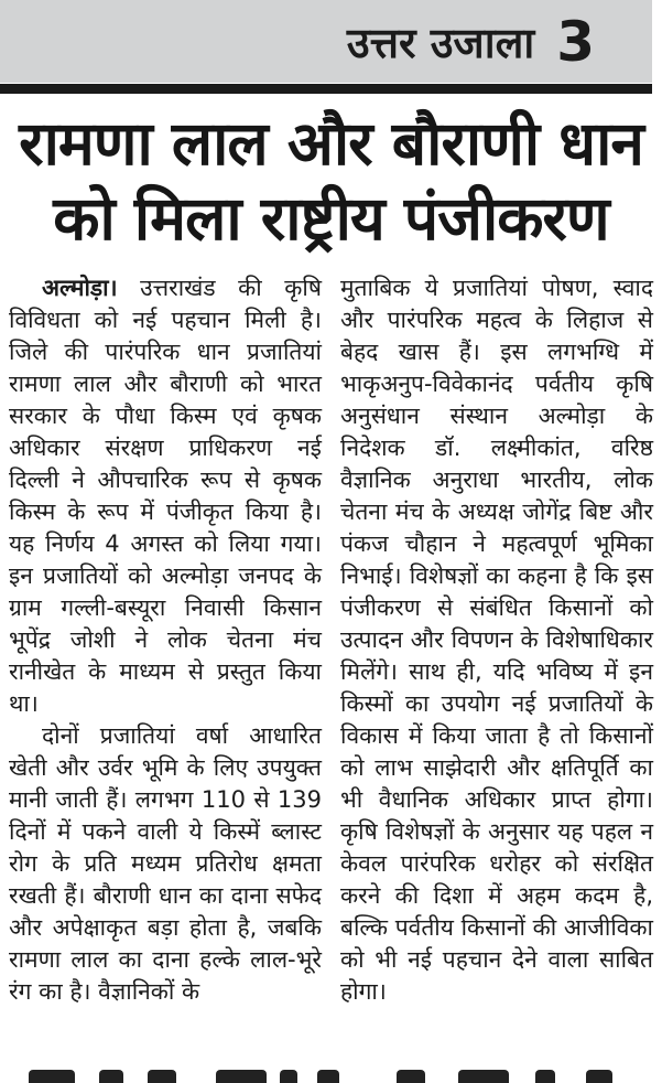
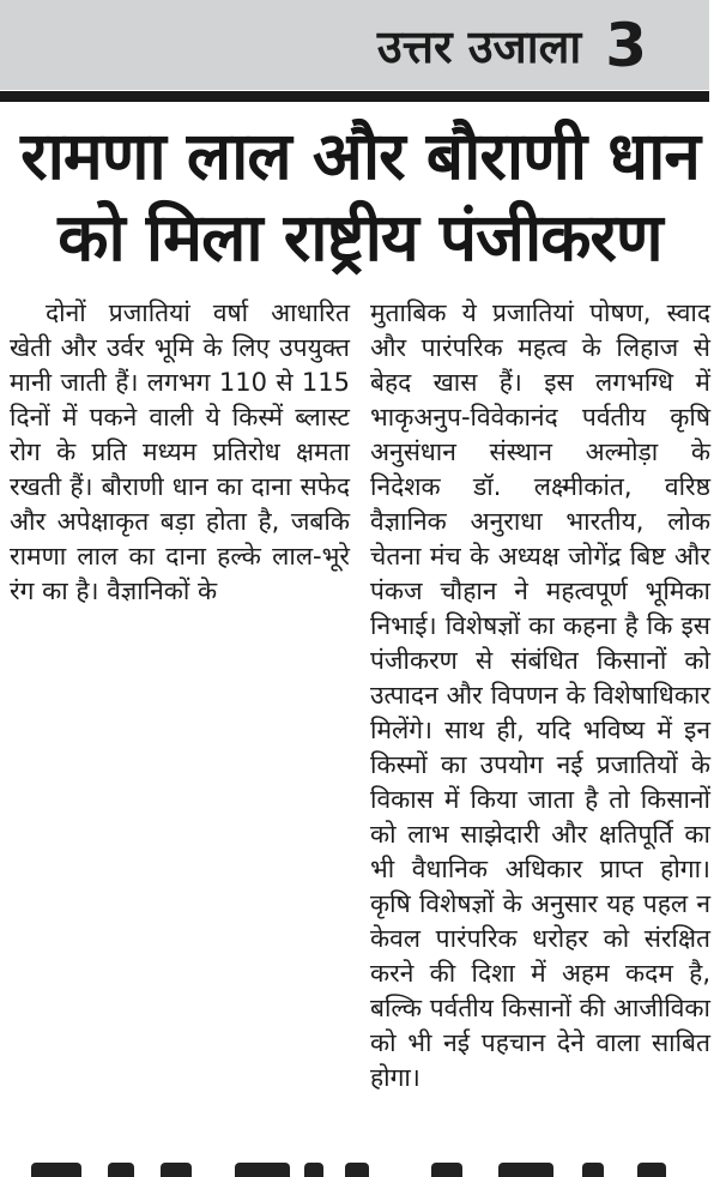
  उत्तर उजाला
  3
  रामणा लाल और बौराणी धान
  को मिला राष्ट्रीय पंजीकरण
- अल्मोड़ा। उत्तराखंड की कृषि विविधता को नई पहचान मिली है। जिले की पारंपरिक धान प्रजातियां रामणा लाल और बौराणी को भारत सरकार के पौधा किस्म एवं कृषक अधिकार संरक्षण प्राधिकरण नई दिल्ली ने औपचारिक रूप से कृषक किस्म के रूप में पंजीकृत किया है। यह निर्णय 4 अगस्त को लिया गया। इन प्रजातियों को अल्मोड़ा जनपद के ग्राम गल्ली-बस्यूरा निवासी किसान भूपेंद्र जोशी ने लोक चेतना मंच रानीखेत के माध्यम से प्रस्तुत किया था।
- दोनों प्रजातियां वर्षा आधारित खेती और उर्वर भूमि के लिए उपयुक्त मानी जाती हैं। लगभग 110 से 139 दिनों में पकने वाली ये किस्में ब्लास्ट रोग के प्रति मध्यम प्रतिरोध क्षमता रखती हैं। बौराणी धान का दाना सफेद और अपेक्षाकृत बड़ा होता है, जबकि रामणा लाल का दाना हल्के लाल-भूरे रंग का है। वैज्ञानिकों के
+ दोनों प्रजातियां वर्षा आधारित खेती और उर्वर भूमि के लिए उपयुक्त मानी जाती हैं। लगभग 110 से 115 दिनों में पकने वाली ये किस्में ब्लास्ट रोग के प्रति मध्यम प्रतिरोध क्षमता रखती हैं। बौराणी धान का दाना सफेद और अपेक्षाकृत बड़ा होता है, जबकि रामणा लाल का दाना हल्के लाल-भूरे रंग का है। वैज्ञानिकों के
  मुताबिक ये प्रजातियां पोषण, स्वाद और पारंपरिक महत्व के लिहाज से बेहद खास हैं। इस लगभग्धि में भाकृअनुप-विवेकानंद पर्वतीय कृषि अनुसंधान संस्थान अल्मोड़ा के निदेशक डॉ. लक्ष्मीकांत, वरिष्ठ वैज्ञानिक अनुराधा भारतीय, लोक चेतना मंच के अध्यक्ष जोगेंद्र बिष्ट और पंकज चौहान ने महत्वपूर्ण भूमिका निभाई। विशेषज्ञों का कहना है कि इस पंजीकरण से संबंधित किसानों को उत्पादन और विपणन के विशेषाधिकार मिलेंगे। साथ ही, यदि भविष्य में इन किस्मों का उपयोग नई प्रजातियों के विकास में किया जाता है तो किसानों को लाभ साझेदारी और क्षतिपूर्ति का भी वैधानिक अधिकार प्राप्त होगा। कृषि विशेषज्ञों के अनुसार यह पहल न केवल पारंपरिक धरोहर को संरक्षित करने की दिशा में अहम कदम है, बल्कि पर्वतीय किसानों की आजीविका को भी नई पहचान देने वाला साबित होगा।
